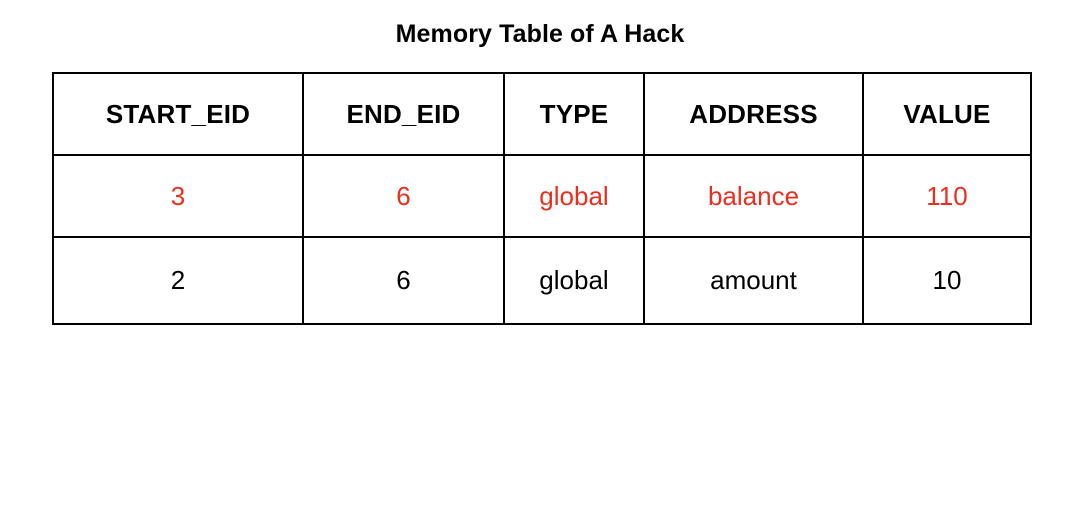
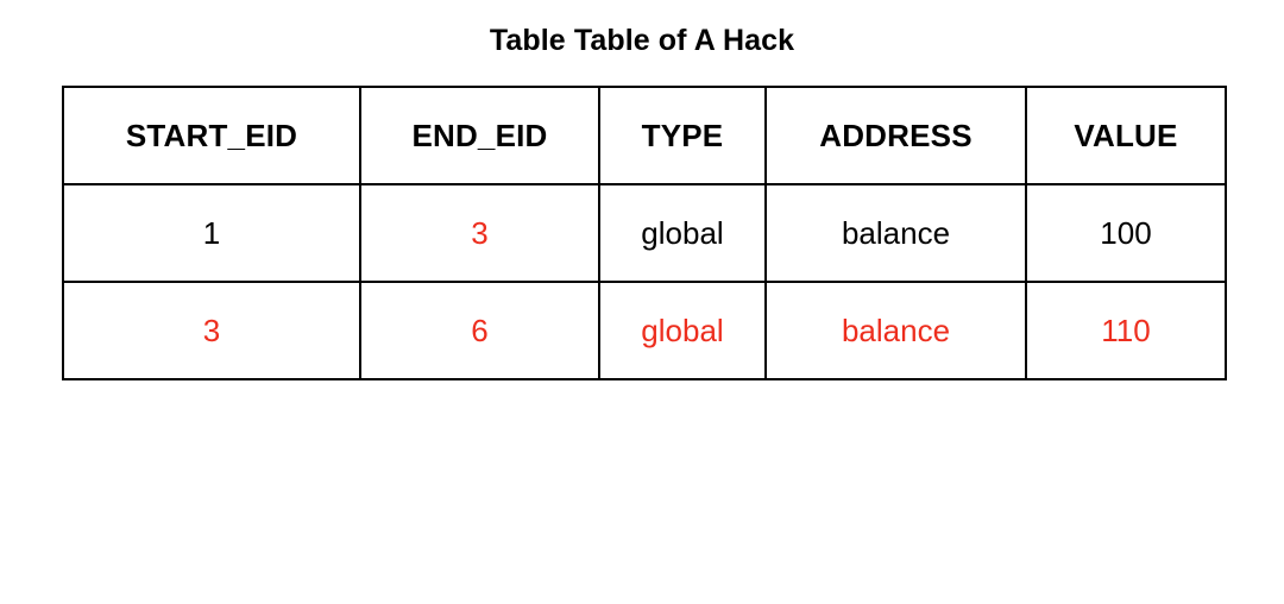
- Memory Table of A Hack
+ Table Table of A Hack
  START_EID	END_EID	TYPE	ADDRESS	VALUE
+ 1	3	global	balance	100
  3	6	global	balance	110
- 2	6	global	amount	10
